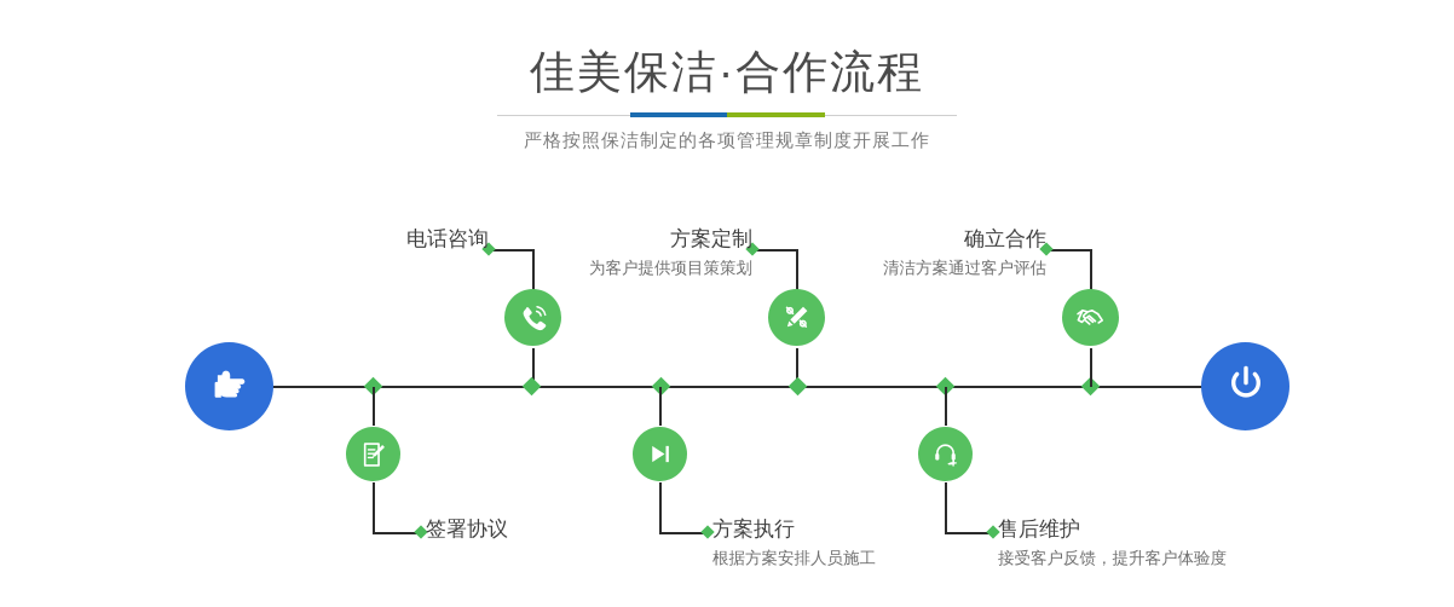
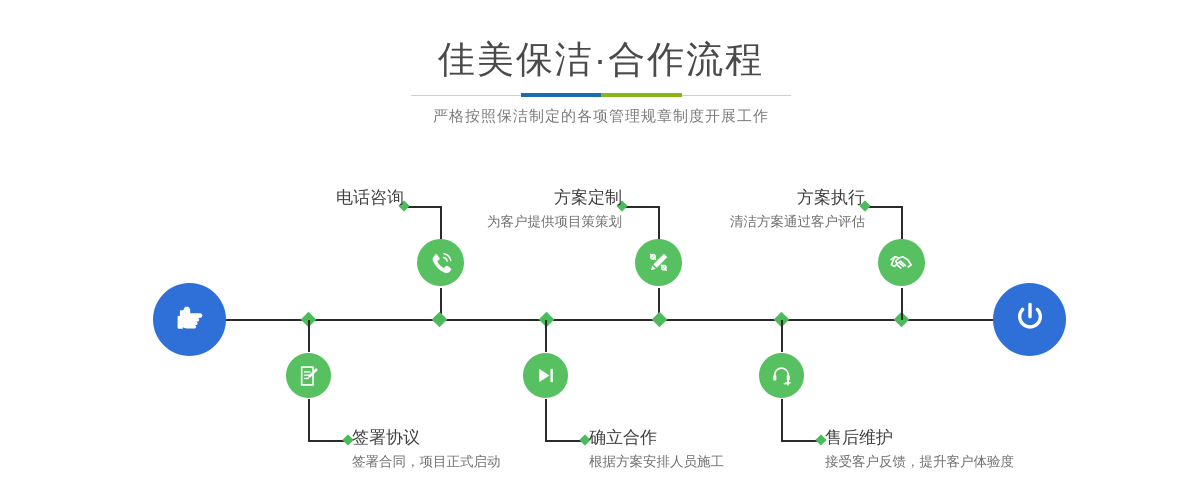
  佳美保洁·合作流程
  严格按照保洁制定的各项管理规章制度开展工作
  电话咨询
  签署协议
+ 签署合同，项目正式启动
  方案定制
  为客户提供项目策策划
- 方案执行
+ 确立合作
  根据方案安排人员施工
  售后维护
  接受客户反馈，提升客户体验度
- 确立合作
+ 方案执行
  清洁方案通过客户评估
